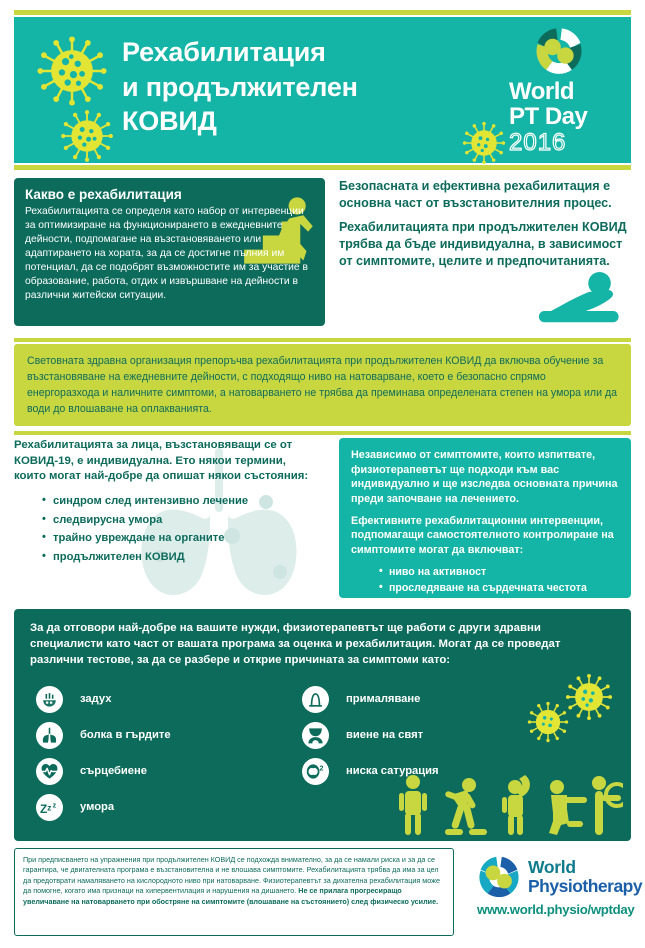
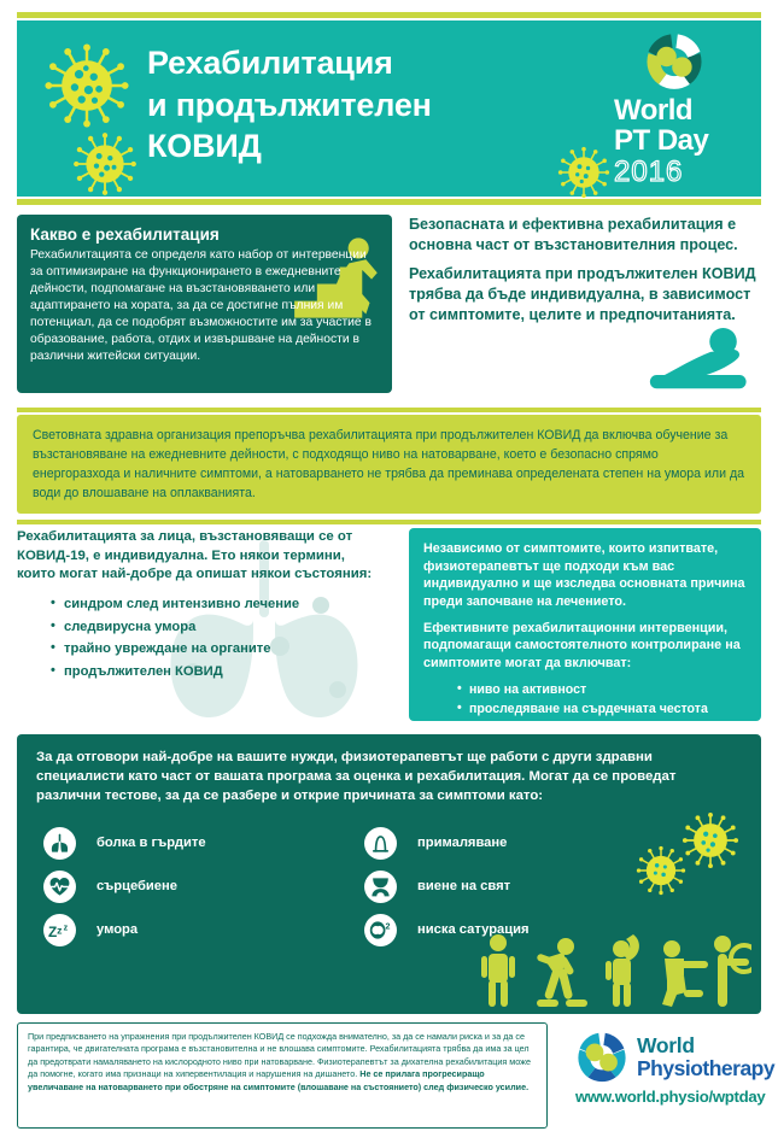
  Рехабилитация
  и продължителен
  КОВИД
  World
  PT Day
  2016
  Какво е рехабилитация
  Рехабилитацията се определя като набор от интервенции за оптимизиране на функционирането в ежедневните дейности, подпомагане на възстановяването или адаптирането на хората, за да се достигне пълния им потенциал, да се подобрят възможностите им за участие в образование, работа, отдих и извършване на дейности в различни житейски ситуации.
  Безопасната и ефективна рехабилитация е основна част от възстановителния процес.
  Рехабилитацията при продължителен КОВИД трябва да бъде индивидуална, в зависимост от симптомите, целите и предпочитанията.
  Световната здравна организация препоръчва рехабилитацията при продължителен КОВИД да включва обучение за възстановяване на ежедневните дейности, с подходящо ниво на натоварване, което е безопасно спрямо енергоразхода и наличните симптоми, а натоварването не трябва да преминава определената степен на умора или да води до влошаване на оплакванията.
  Рехабилитацията за лица, възстановяващи се от КОВИД-19, е индивидуална. Ето някои термини, които могат най-добре да опишат някои състояния:
  синдром след интензивно лечение
  следвирусна умора
  трайно увреждане на органите
  продължителен КОВИД
  Независимо от симптомите, които изпитвате, физиотерапевтът ще подходи към вас индивидуално и ще изследва основната причина преди започване на лечението.
  Ефективните рехабилитационни интервенции, подпомагащи самостоятелното контролиране на симптомите могат да включват:
  ниво на активност
  проследяване на сърдечната честота
  За да отговори най-добре на вашите нужди, физиотерапевтът ще работи с други здравни специалисти като част от вашата програма за оценка и рехабилитация. Могат да се проведат различни тестове, за да се разбере и открие причината за симптоми като:
- задух
  болка в гърдите
  сърцебиене
  Z
  z
  z
  умора
  прималяване
  виене на свят
  2
  ниска сатурация
  При предписването на упражнения при продължителен КОВИД се подхожда внимателно, за да се намали риска и за да се гарантира, че двигателната програма е възстановителна и не влошава симптомите. Рехабилитацията трябва да има за цел да предотврати намаляването на кислородното ниво при натоварване. Физиотерапевтът за дихателна рехабилитация може да помогне, когато има признаци на хипервентилация и нарушения на дишането. Не се прилага прогресиращо увеличаване на натоварването при обостряне на симптомите (влошаване на състоянието) след физическо усилие.
  World
  Physiotherapy
  www.world.physio/wptday
